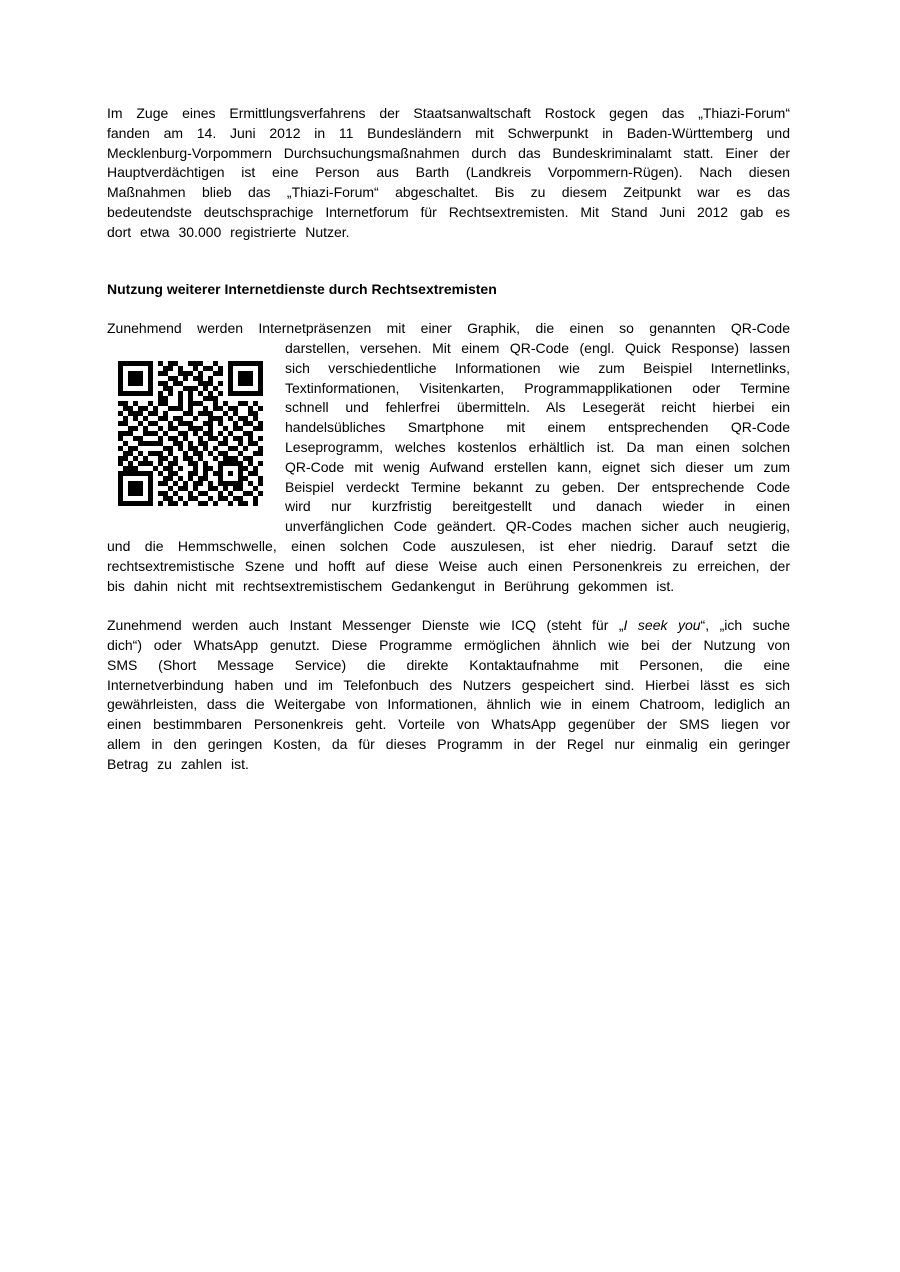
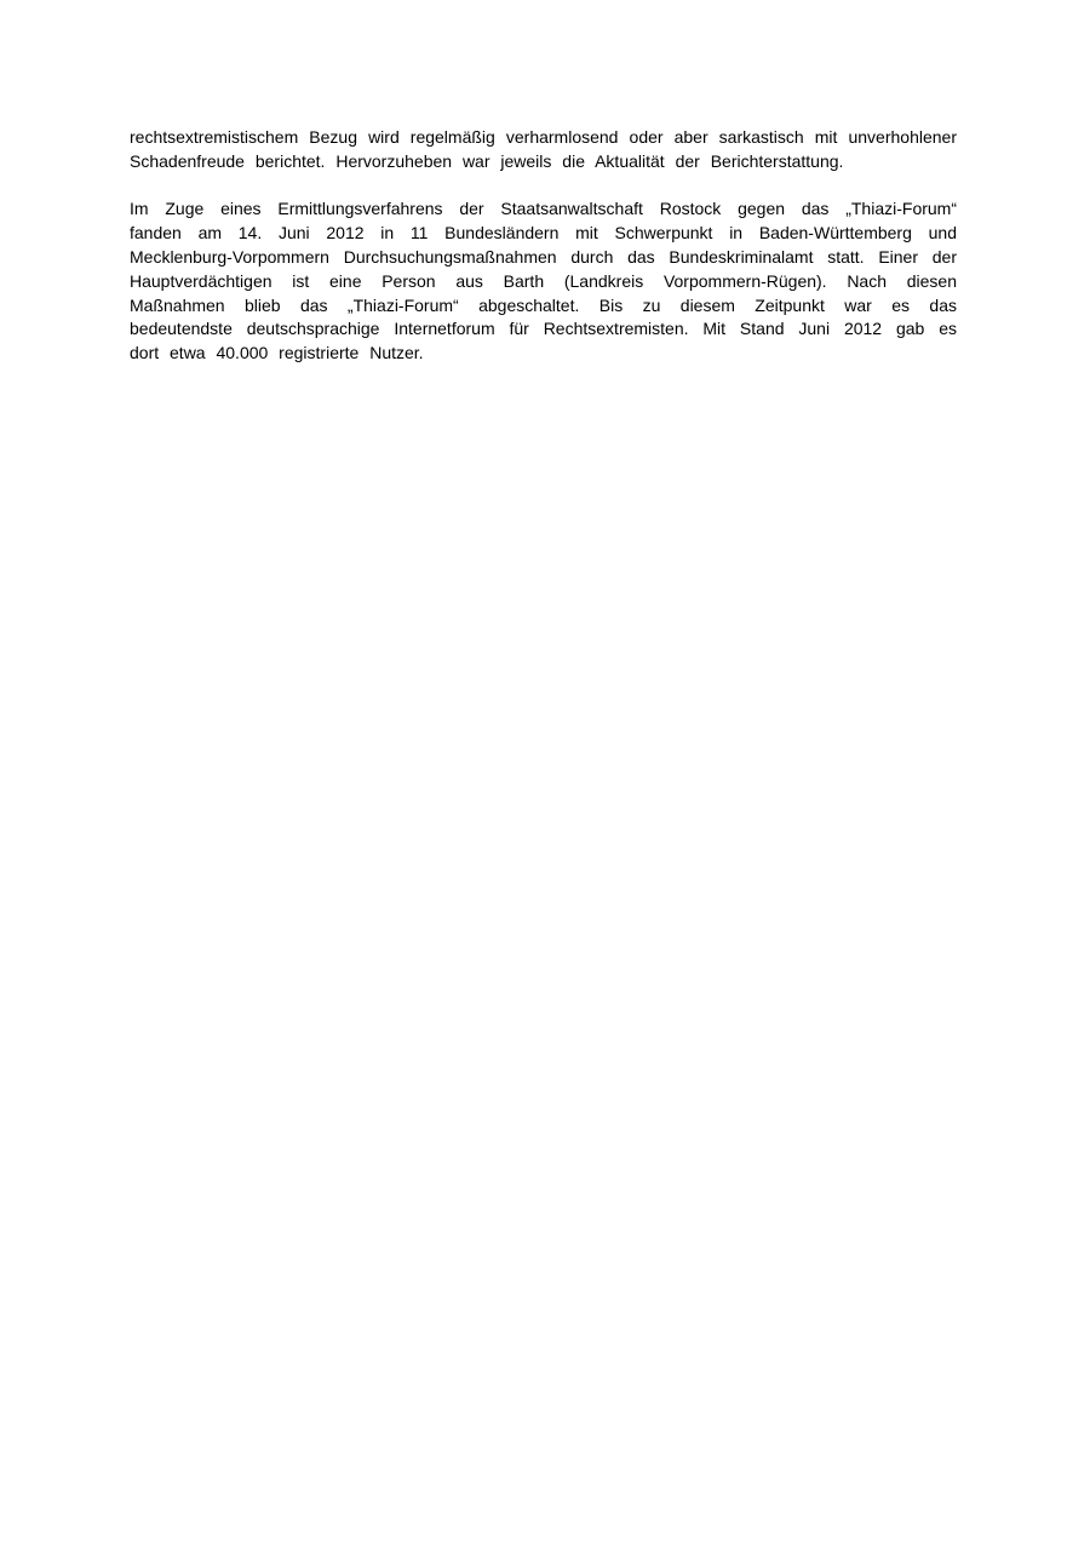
+ rechtsextremistischem Bezug wird regelmäßig verharmlosend oder aber sarkastisch mit unverhohlener Schadenfreude berichtet. Hervorzuheben war jeweils die Aktualität der Berichterstattung.
- Im Zuge eines Ermittlungsverfahrens der Staatsanwaltschaft Rostock gegen das „Thiazi-Forum“ fanden am 14. Juni 2012 in 11 Bundesländern mit Schwerpunkt in Baden-Württemberg und Mecklenburg-Vorpommern Durchsuchungsmaßnahmen durch das Bundeskriminalamt statt. Einer der Hauptverdächtigen ist eine Person aus Barth (Landkreis Vorpommern-Rügen). Nach diesen Maßnahmen blieb das „Thiazi-Forum“ abgeschaltet. Bis zu diesem Zeitpunkt war es das bedeutendste deutschsprachige Internetforum für Rechtsextremisten. Mit Stand Juni 2012 gab es dort etwa 30.000 registrierte Nutzer.
+ Im Zuge eines Ermittlungsverfahrens der Staatsanwaltschaft Rostock gegen das „Thiazi-Forum“ fanden am 14. Juni 2012 in 11 Bundesländern mit Schwerpunkt in Baden-Württemberg und Mecklenburg-Vorpommern Durchsuchungsmaßnahmen durch das Bundeskriminalamt statt. Einer der Hauptverdächtigen ist eine Person aus Barth (Landkreis Vorpommern-Rügen). Nach diesen Maßnahmen blieb das „Thiazi-Forum“ abgeschaltet. Bis zu diesem Zeitpunkt war es das bedeutendste deutschsprachige Internetforum für Rechtsextremisten. Mit Stand Juni 2012 gab es dort etwa 40.000 registrierte Nutzer.
- Nutzung weiterer Internetdienste durch Rechtsextremisten
- Zunehmend werden Internetpräsenzen mit einer Graphik, die einen so genannten QR-Code darstellen, versehen. Mit einem QR-Code (engl. Quick Response) lassen sich verschiedentliche Informationen wie zum Beispiel Internetlinks, Textinformationen, Visitenkarten, Programmapplikationen oder Termine schnell und fehlerfrei übermitteln. Als Lesegerät reicht hierbei ein handelsübliches Smartphone mit einem entsprechenden QR-Code Leseprogramm, welches kostenlos erhältlich ist. Da man einen solchen QR-Code mit wenig Aufwand erstellen kann, eignet sich dieser um zum Beispiel verdeckt Termine bekannt zu geben. Der entsprechende Code wird nur kurzfristig bereitgestellt und danach wieder in einen unverfänglichen Code geändert. QR-Codes machen sicher auch neugierig, und die Hemmschwelle, einen solchen Code auszulesen, ist eher niedrig. Darauf setzt die rechtsextremistische Szene und hofft auf diese Weise auch einen Personenkreis zu erreichen, der bis dahin nicht mit rechtsextremistischem Gedankengut in Berührung gekommen ist.
- Zunehmend werden auch Instant Messenger Dienste wie ICQ (steht für „I seek you“, „ich suche dich“) oder WhatsApp genutzt. Diese Programme ermöglichen ähnlich wie bei der Nutzung von SMS (Short Message Service) die direkte Kontaktaufnahme mit Personen, die eine Internetverbindung haben und im Telefonbuch des Nutzers gespeichert sind. Hierbei lässt es sich gewährleisten, dass die Weitergabe von Informationen, ähnlich wie in einem Chatroom, lediglich an einen bestimmbaren Personenkreis geht. Vorteile von WhatsApp gegenüber der SMS liegen vor allem in den geringen Kosten, da für dieses Programm in der Regel nur einmalig ein geringer Betrag zu zahlen ist.
